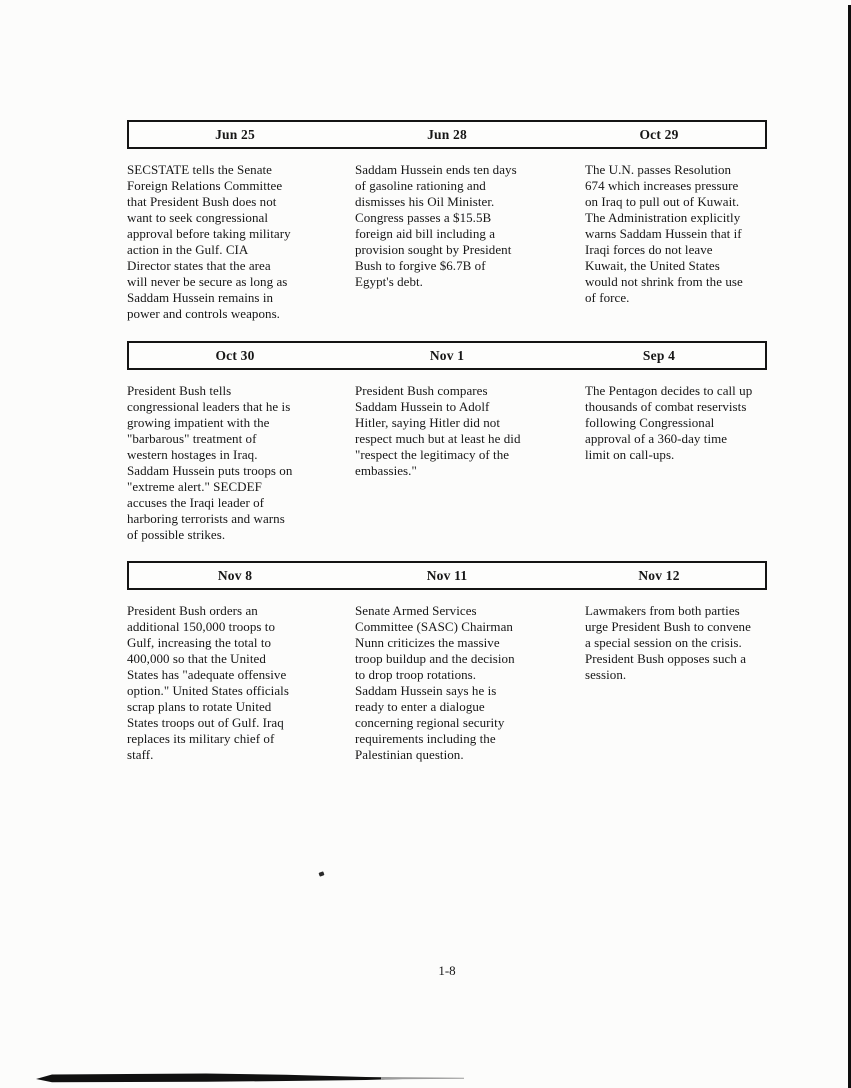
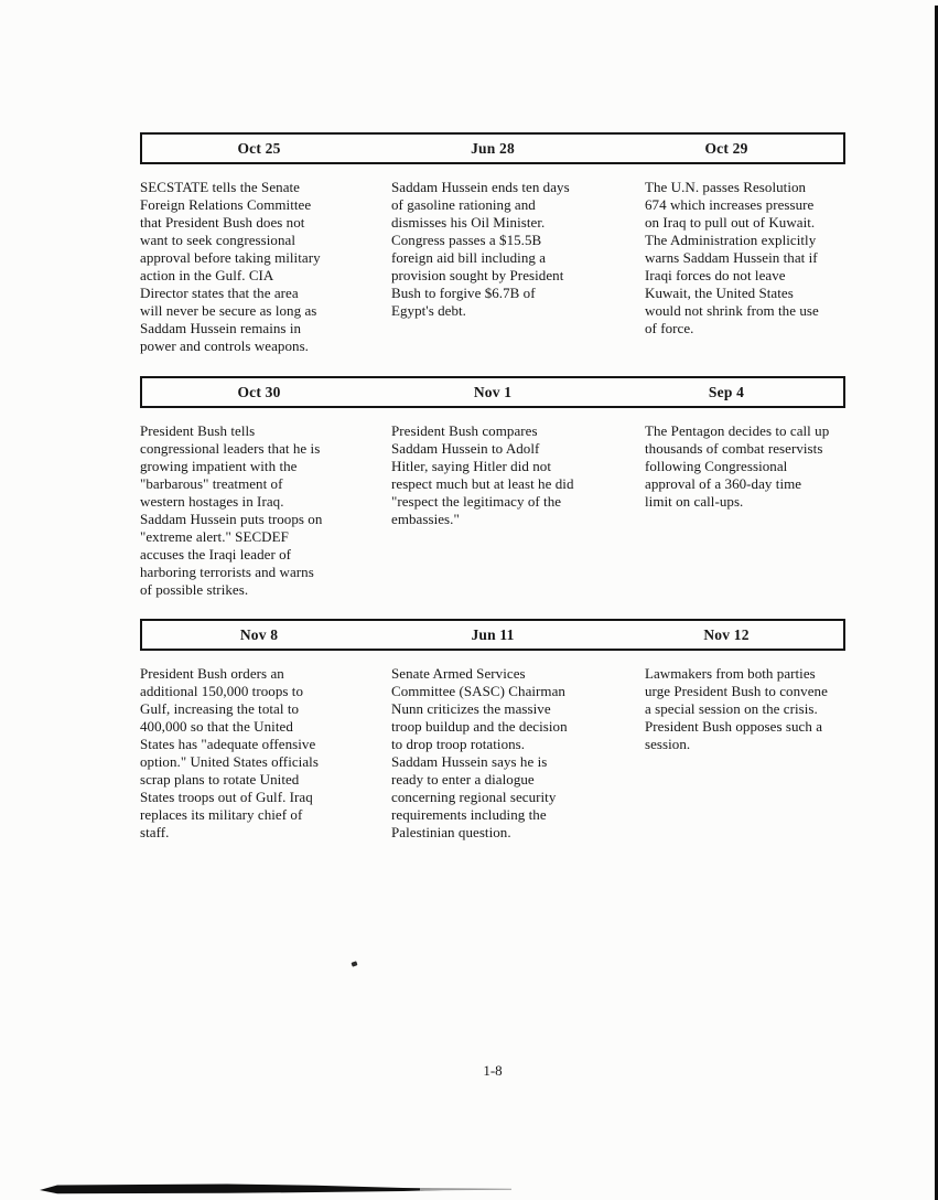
- Jun 25
+ Oct 25
  Jun 28
  Oct 29
  SECSTATE tells the Senate
  Foreign Relations Committee
  that President Bush does not
  want to seek congressional
  approval before taking military
  action in the Gulf. CIA
  Director states that the area
  will never be secure as long as
  Saddam Hussein remains in
  power and controls weapons.
  Saddam Hussein ends ten days
  of gasoline rationing and
  dismisses his Oil Minister.
  Congress passes a $15.5B
  foreign aid bill including a
  provision sought by President
  Bush to forgive $6.7B of
  Egypt's debt.
  The U.N. passes Resolution
  674 which increases pressure
  on Iraq to pull out of Kuwait.
  The Administration explicitly
  warns Saddam Hussein that if
  Iraqi forces do not leave
  Kuwait, the United States
  would not shrink from the use
  of force.
  Oct 30
  Nov 1
  Sep 4
  President Bush tells
  congressional leaders that he is
  growing impatient with the
  "barbarous" treatment of
  western hostages in Iraq.
  Saddam Hussein puts troops on
  "extreme alert." SECDEF
  accuses the Iraqi leader of
  harboring terrorists and warns
  of possible strikes.
  President Bush compares
  Saddam Hussein to Adolf
  Hitler, saying Hitler did not
  respect much but at least he did
  "respect the legitimacy of the
  embassies."
  The Pentagon decides to call up
  thousands of combat reservists
  following Congressional
  approval of a 360-day time
  limit on call-ups.
  Nov 8
- Nov 11
+ Jun 11
  Nov 12
  President Bush orders an
  additional 150,000 troops to
  Gulf, increasing the total to
  400,000 so that the United
  States has "adequate offensive
  option." United States officials
  scrap plans to rotate United
  States troops out of Gulf. Iraq
  replaces its military chief of
  staff.
  Senate Armed Services
  Committee (SASC) Chairman
  Nunn criticizes the massive
  troop buildup and the decision
  to drop troop rotations.
  Saddam Hussein says he is
  ready to enter a dialogue
  concerning regional security
  requirements including the
  Palestinian question.
  Lawmakers from both parties
  urge President Bush to convene
  a special session on the crisis.
  President Bush opposes such a
  session.
  1-8
